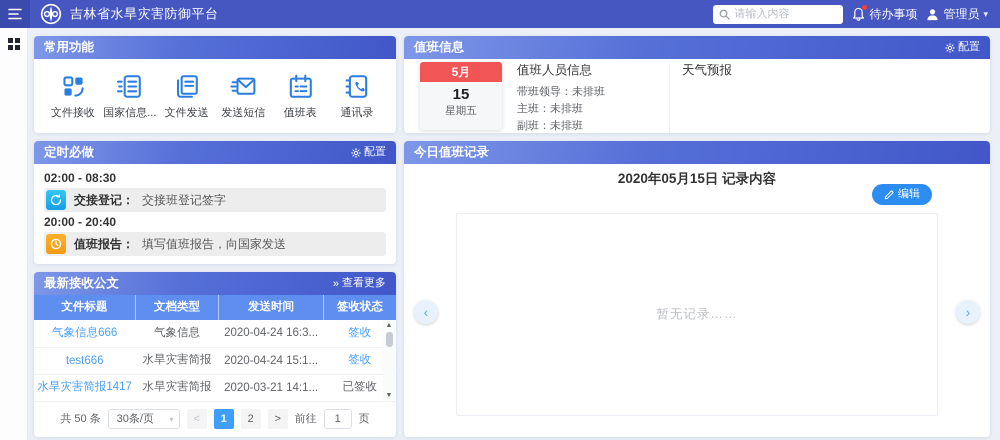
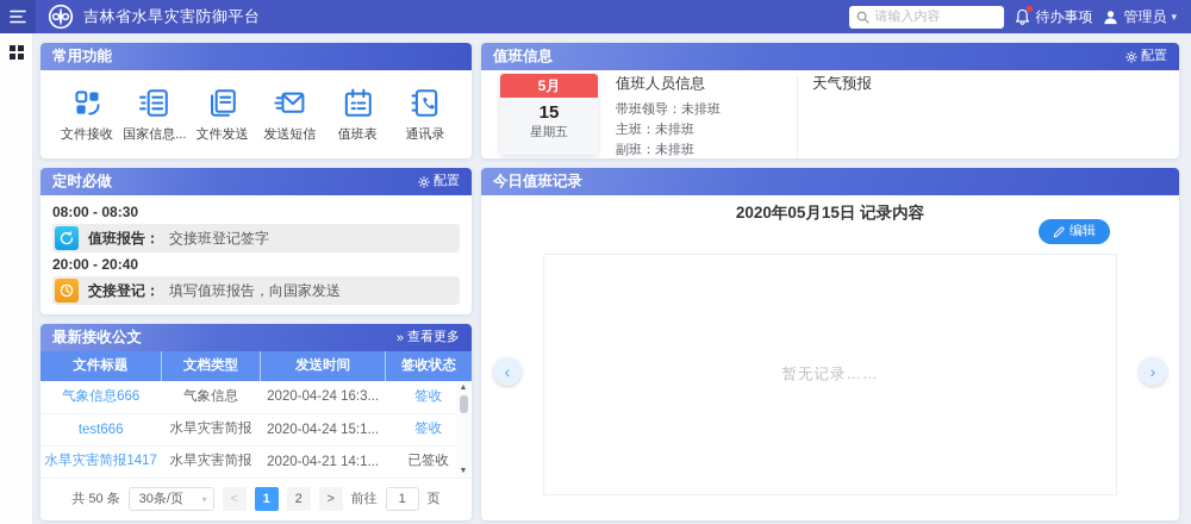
  吉林省水旱灾害防御平台
  请输入内容
  待办事项
  管理员
  ▾
  常用功能
  文件接收
  国家信息...
  文件发送
  发送短信
  值班表
  通讯录
  定时必做
  配置
- 02:00 - 08:30
+ 08:00 - 08:30
- 交接登记：
+ 值班报告：
  交接班登记签字
  20:00 - 20:40
- 值班报告：
+ 交接登记：
  填写值班报告，向国家发送
  最新接收公文
  »
  查看更多
  文件标题	文档类型	发送时间	签收状态
  气象信息666	气象信息	2020-04-24 16:3...	签收
  test666	水旱灾害简报	2020-04-24 15:1...	签收
- 水旱灾害简报1417	水旱灾害简报	2020-03-21 14:1...	已签收
+ 水旱灾害简报1417	水旱灾害简报	2020-04-21 14:1...	已签收
  共 50 条
  30条/页
  ▾
  <
  1
  2
  >
  前往
  1
  页
  值班信息
  配置
  5月
  15
  星期五
  值班人员信息
  带班领导：未排班
  主班：未排班
  副班：未排班
  天气预报
  今日值班记录
  2020年05月15日 记录内容
  编辑
  暂无记录……
  ‹
  ›
